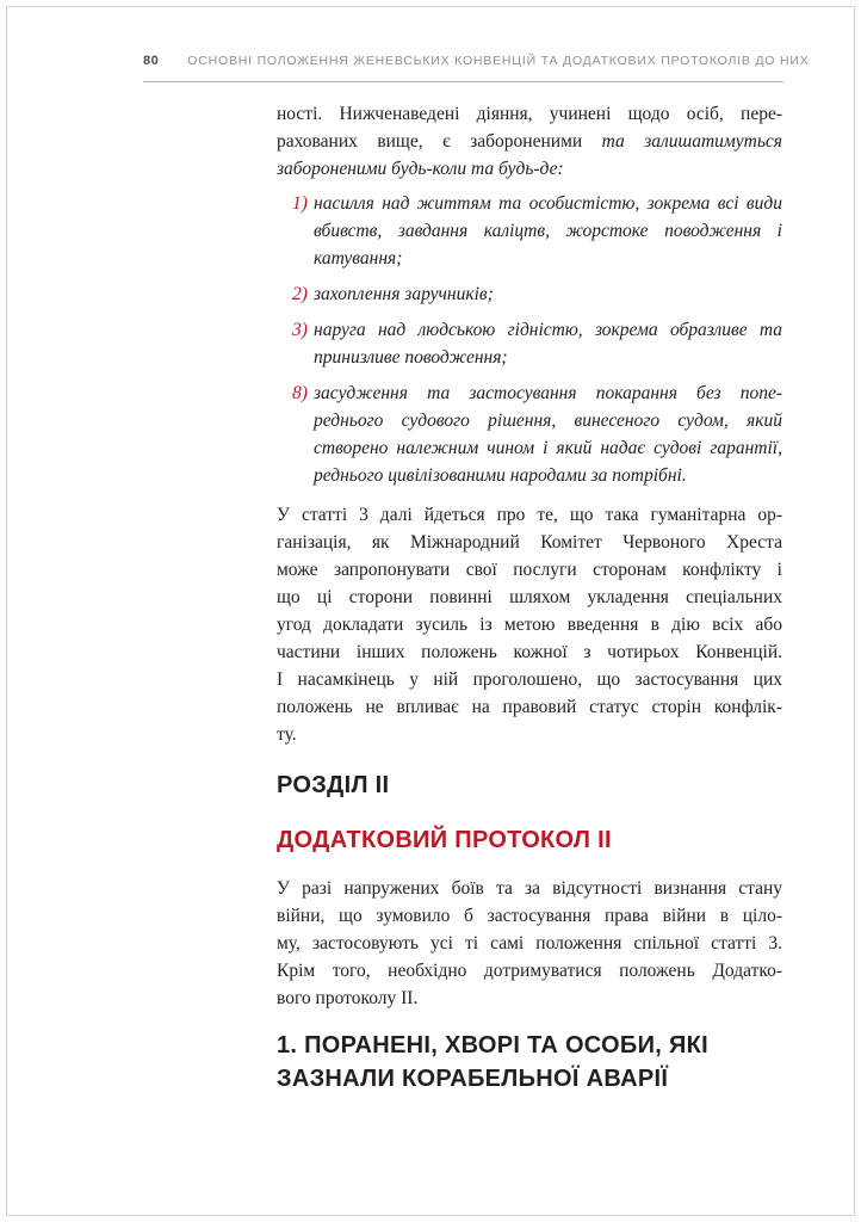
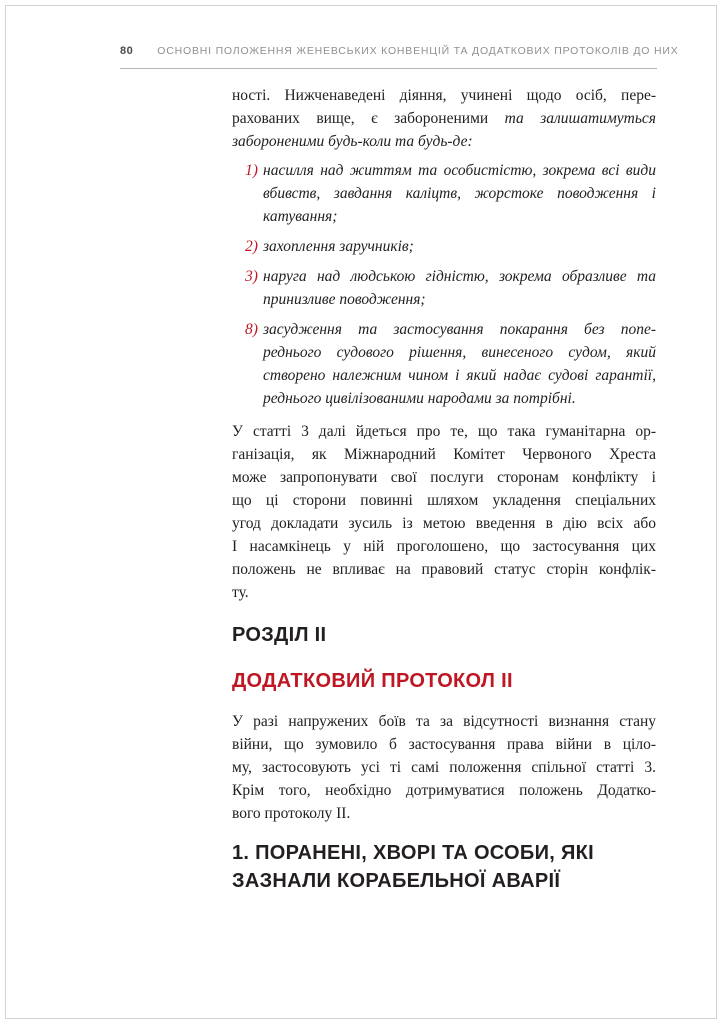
  80
  ОСНОВНІ ПОЛОЖЕННЯ ЖЕНЕВСЬКИХ КОНВЕНЦІЙ ТА ДОДАТКОВИХ ПРОТОКОЛІВ ДО НИХ
  ності. Нижченаведені діяння, учинені щодо осіб, пере-
  рахованих вище, є забороненими та залишатимуться
  забороненими будь-коли та будь-де:
  1)
  насилля над життям та особистістю, зокрема всі види
  вбивств, завдання каліцтв, жорстоке поводження і
  катування;
  2)
  захоплення заручників;
  3)
  наруга над людською гідністю, зокрема образливе та
  принизливе поводження;
  8)
  засудження та застосування покарання без попе-
  реднього судового рішення, винесеного судом, який
  створено належним чином і який надає судові гарантії,
  реднього цивілізованими народами за потрібні.
  У статті 3 далі йдеться про те, що така гуманітарна ор-
  ганізація, як Міжнародний Комітет Червоного Хреста
  може запропонувати свої послуги сторонам конфлікту і
  що ці сторони повинні шляхом укладення спеціальних
  угод докладати зусиль із метою введення в дію всіх або
- частини інших положень кожної з чотирьох Конвенцій.
  І насамкінець у ній проголошено, що застосування цих
  положень не впливає на правовий статус сторін конфлік-
  ту.
  РОЗДІЛ ІІ
  ДОДАТКОВИЙ ПРОТОКОЛ ІІ
  У разі напружених боїв та за відсутності визнання стану
  війни, що зумовило б застосування права війни в ціло-
  му, застосовують усі ті самі положення спільної статті 3.
  Крім того, необхідно дотримуватися положень Додатко-
  вого протоколу ІІ.
  1. ПОРАНЕНІ, ХВОРІ ТА ОСОБИ, ЯКІ
  ЗАЗНАЛИ КОРАБЕЛЬНОЇ АВАРІЇ
